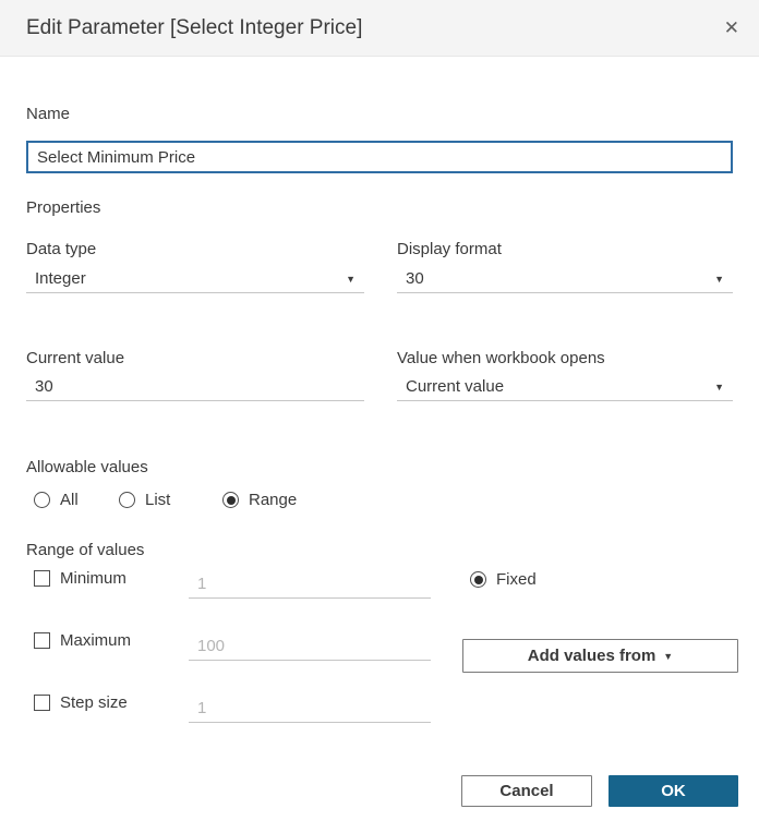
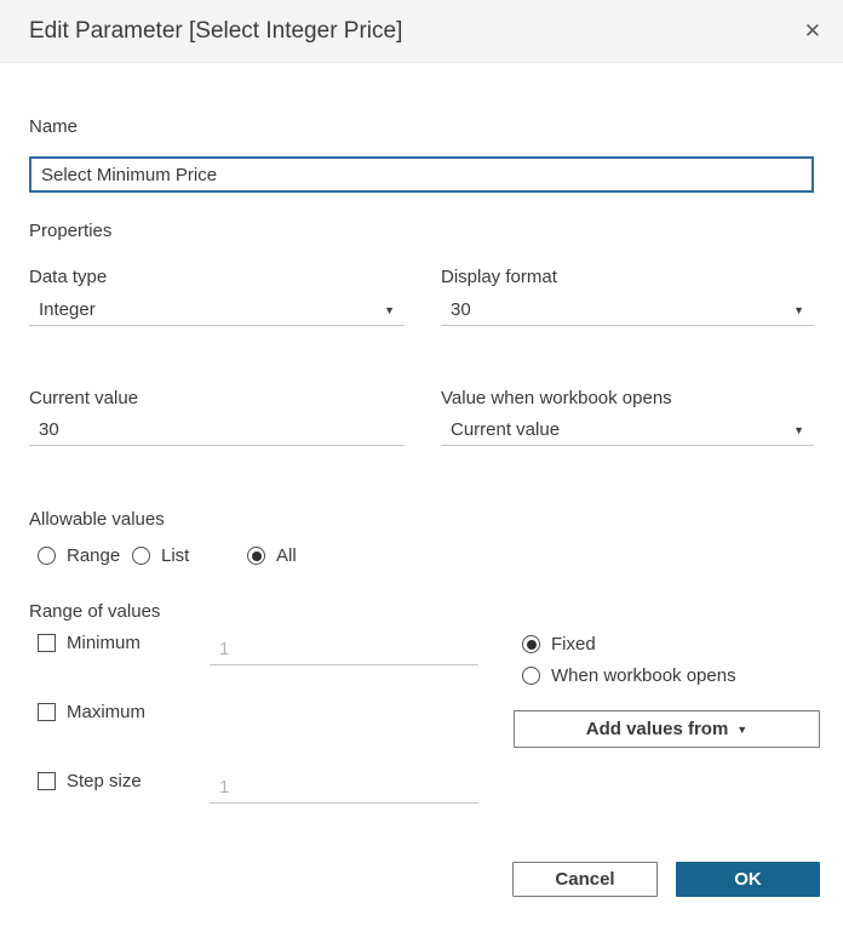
  Edit Parameter [Select Integer Price]
  ✕
  Name
  Select Minimum Price
  Properties
  Data type
  Integer
  ▼
  Display format
  30
  ▼
  Current value
  30
  Value when workbook opens
  Current value
  ▼
  Allowable values
- All
+ Range
  List
- Range
+ All
  Range of values
  Minimum
  1
  Maximum
- 100
  Step size
  1
  Fixed
+ When workbook opens
  Add values from
  ▼
  Cancel
  OK
